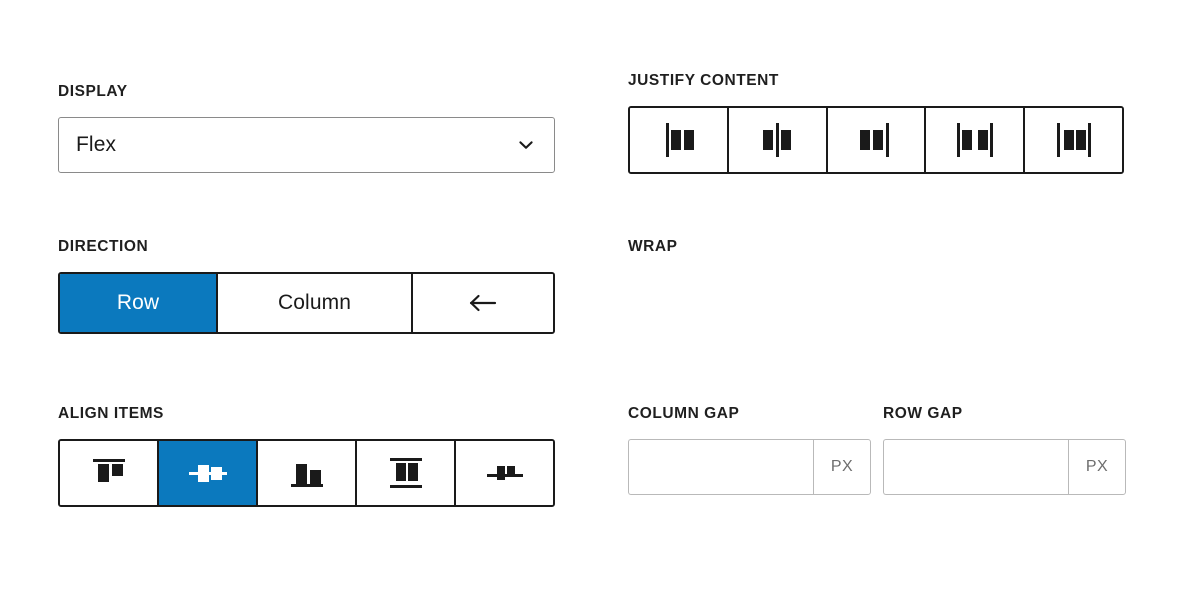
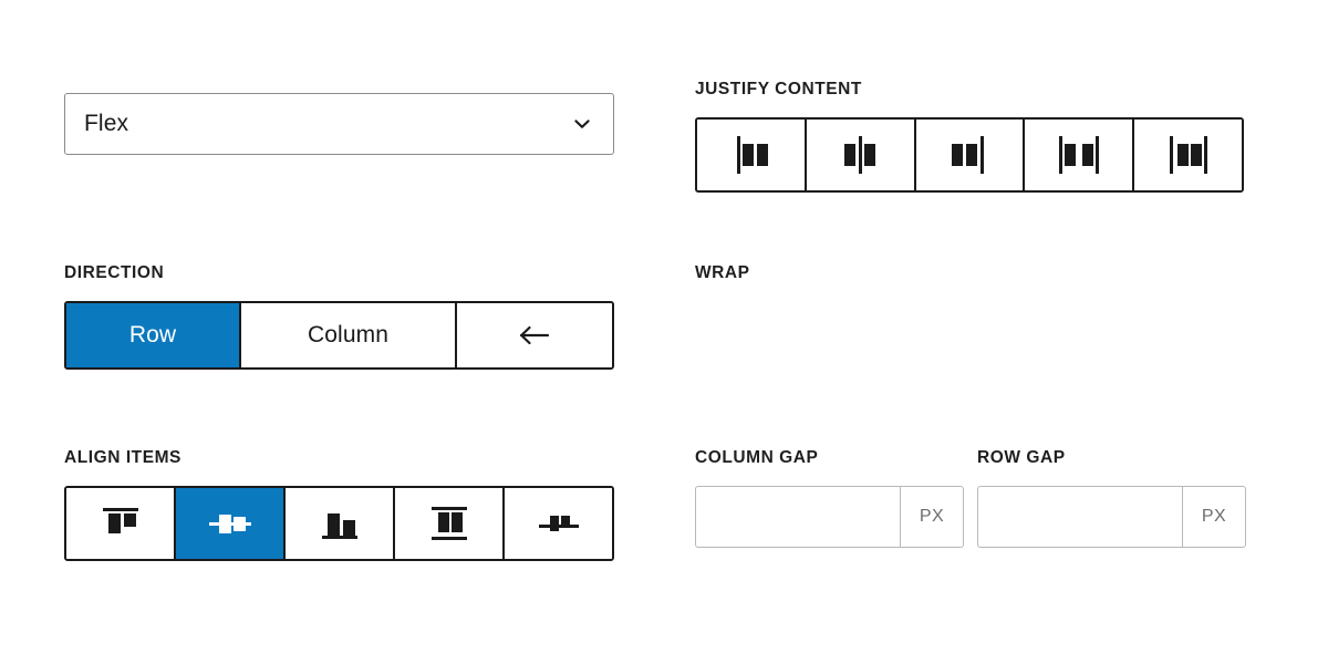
- DISPLAY
  Flex
  DIRECTION
  Row
  Column
  ALIGN ITEMS
  JUSTIFY CONTENT
  WRAP
  COLUMN GAP
  PX
  ROW GAP
  PX
